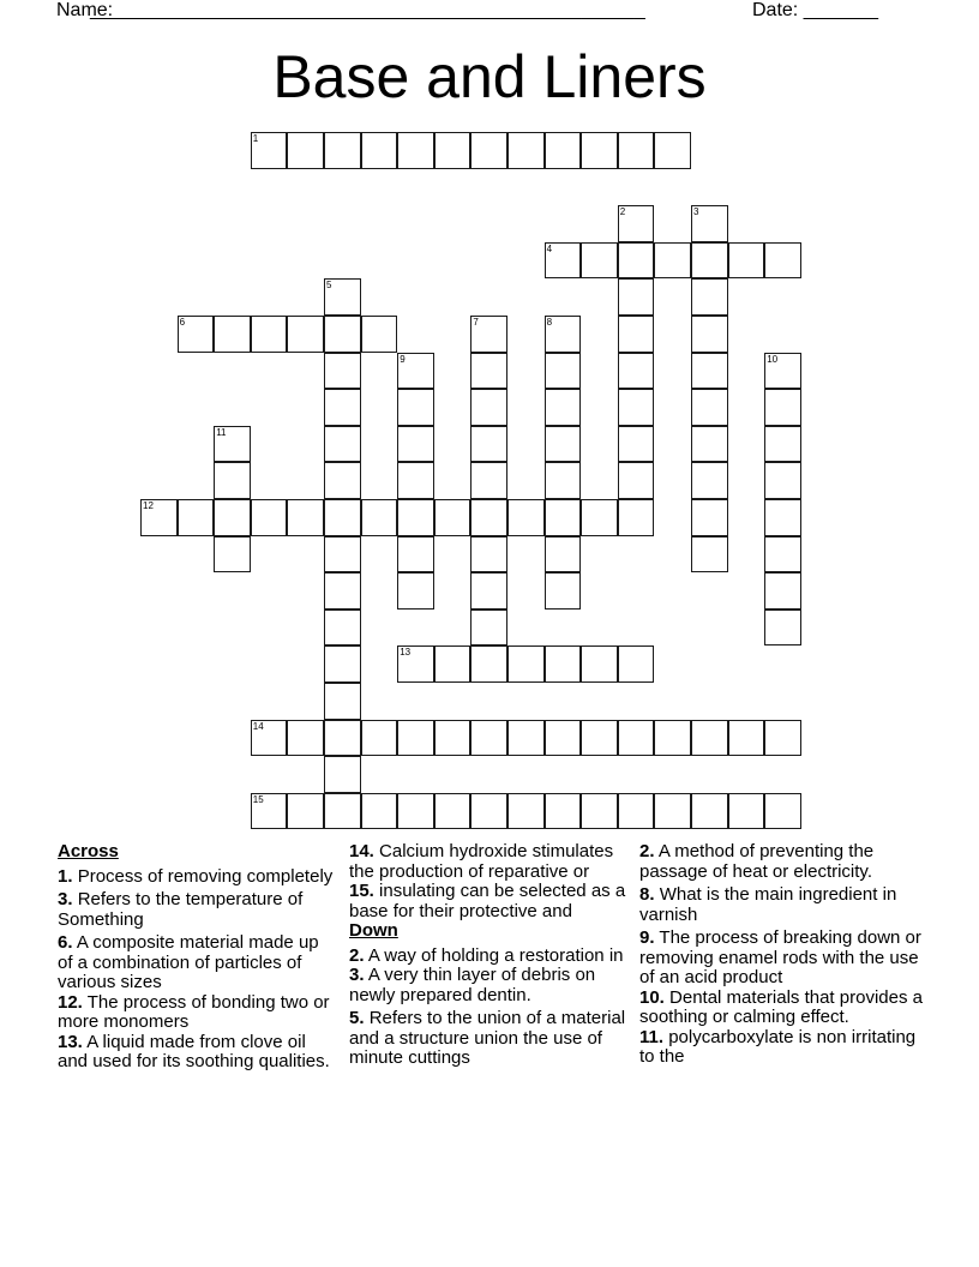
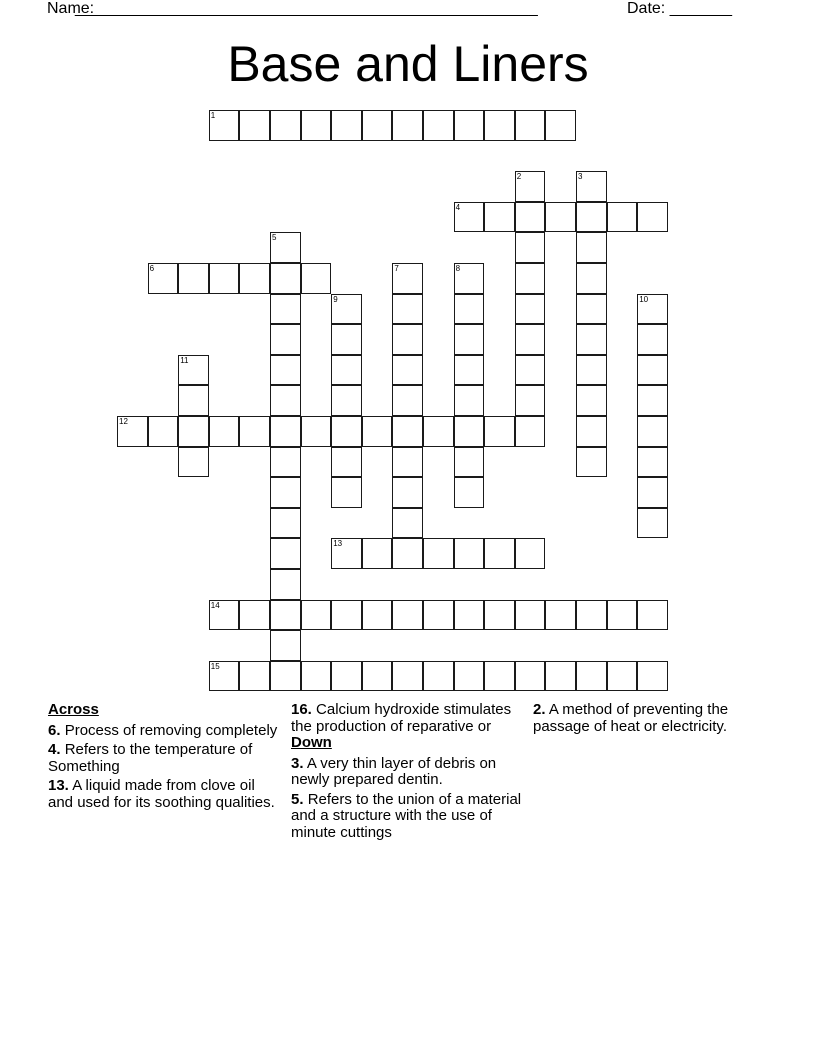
  Name:
  ____________________________________________________
  Date: _______
  Base and Liners
  1
  2
  3
  4
  5
  6
  7
  8
  9
  10
  11
  12
  13
  14
  15
  Across
- 1. Process of removing completely
+ 6. Process of removing completely
- 3. Refers to the temperature of Something
+ 4. Refers to the temperature of Something
- 6. A composite material made up of a combination of particles of various sizes
- 12. The process of bonding two or more monomers
  13. A liquid made from clove oil and used for its soothing qualities.
- 14. Calcium hydroxide stimulates the production of reparative or
+ 16. Calcium hydroxide stimulates the production of reparative or
- 15. insulating can be selected as a base for their protective and
  Down
- 2. A way of holding a restoration in
  3. A very thin layer of debris on newly prepared dentin.
- 5. Refers to the union of a material and a structure union the use of minute cuttings
+ 5. Refers to the union of a material and a structure with the use of minute cuttings
  2. A method of preventing the passage of heat or electricity.
- 8. What is the main ingredient in varnish
- 9. The process of breaking down or removing enamel rods with the use of an acid product
- 10. Dental materials that provides a soothing or calming effect.
- 11. polycarboxylate is non irritating to the
